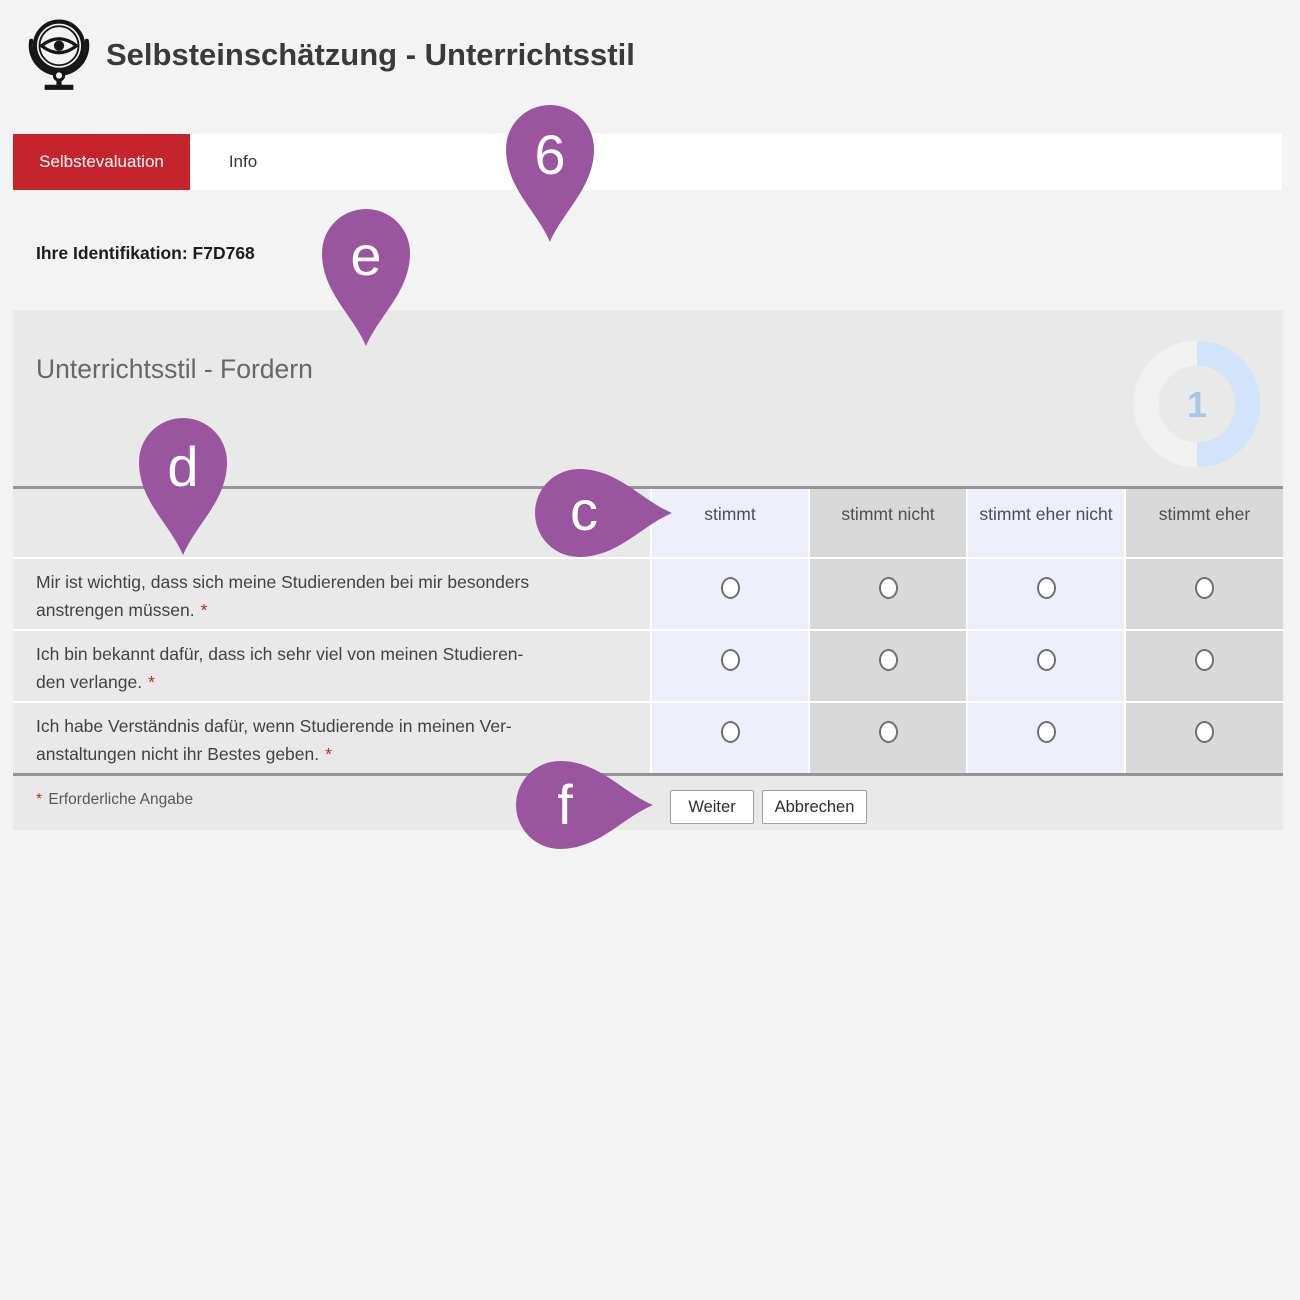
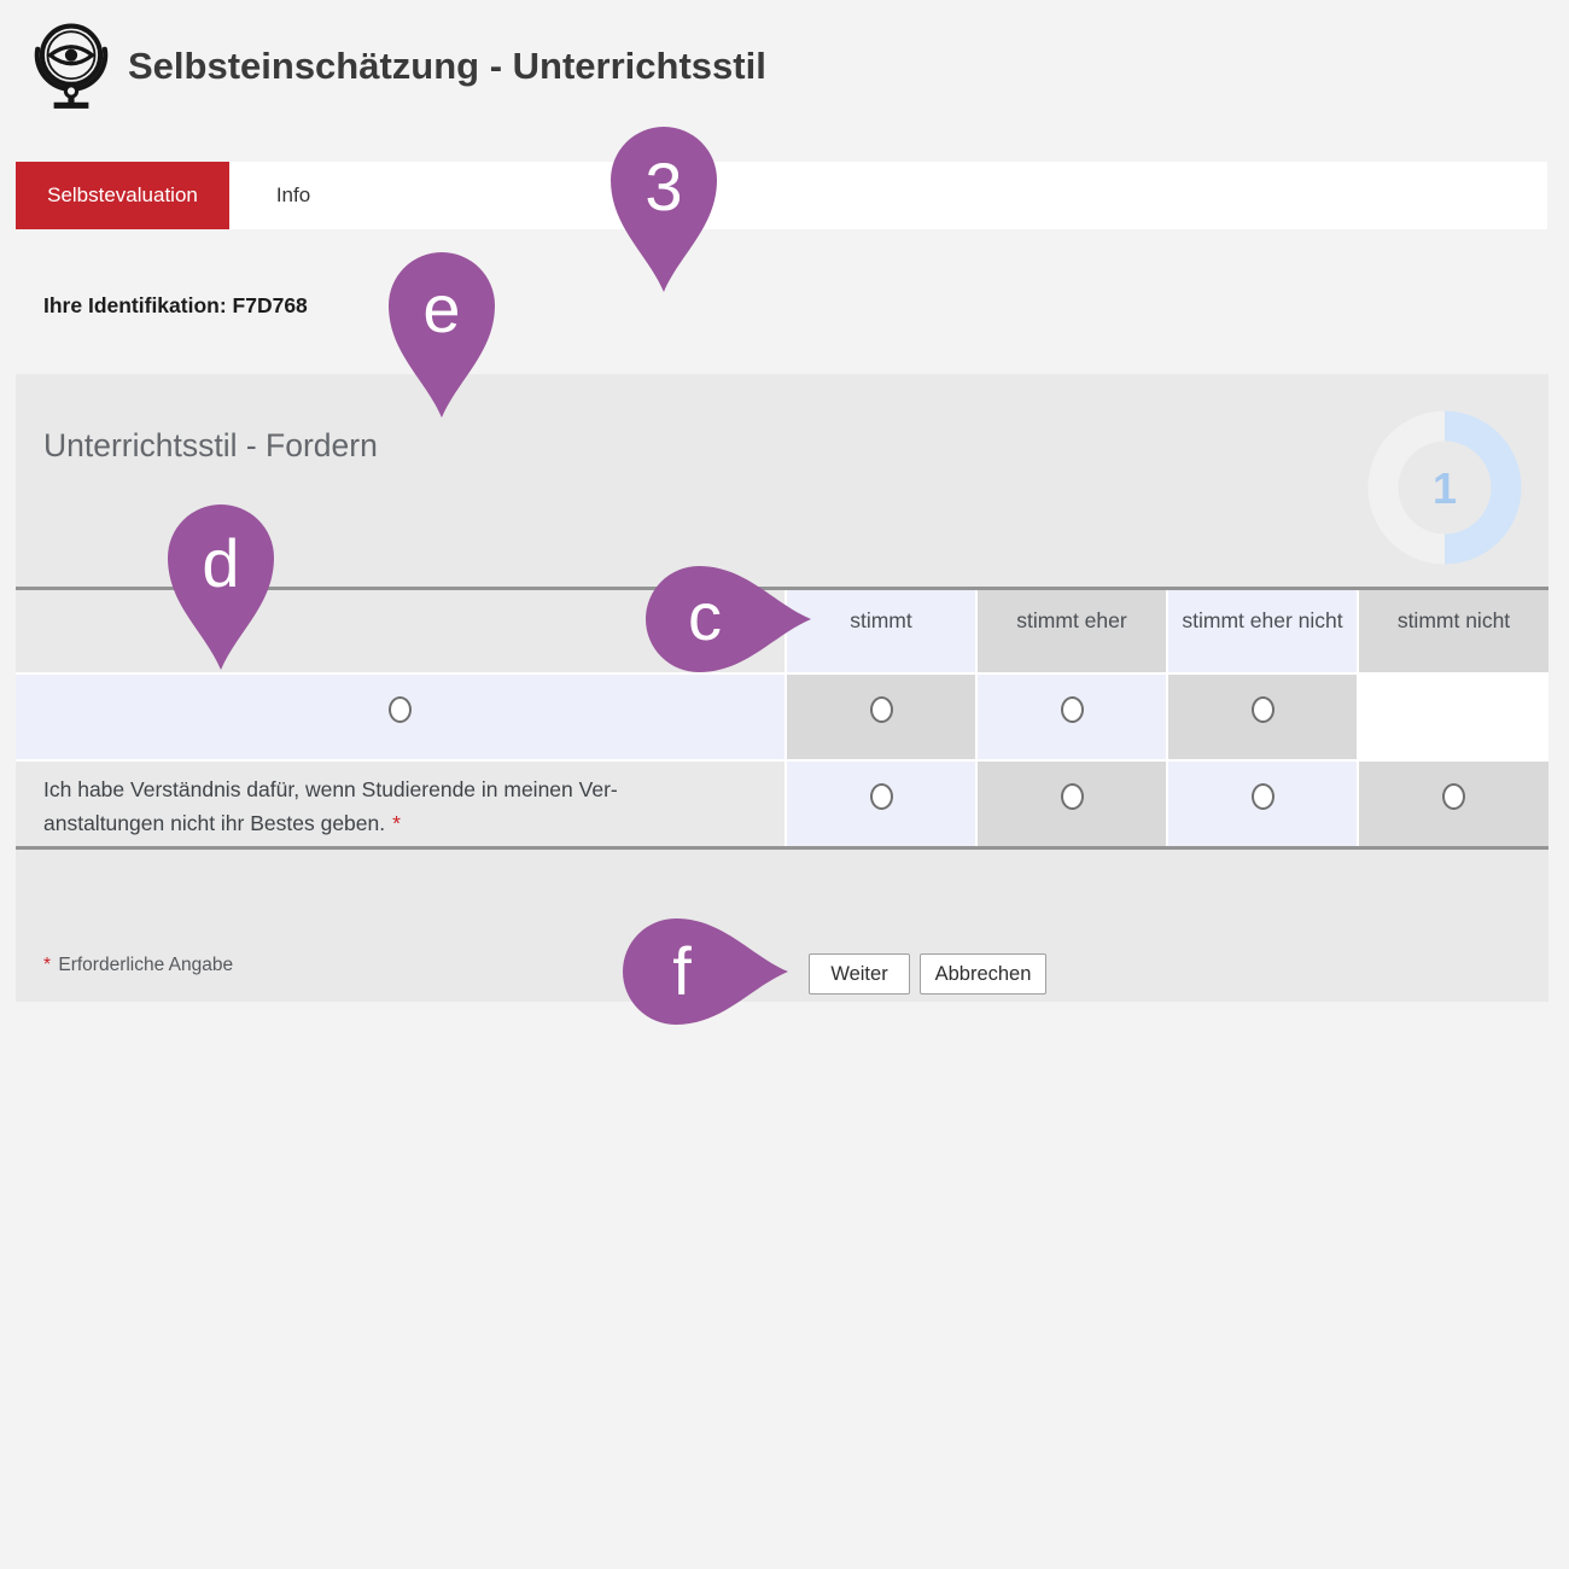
  Selbsteinschätzung - Unterrichtsstil
  Selbstevaluation
  Info
  Ihre Identifikation: F7D768
  Unterrichtsstil - Fordern
  1
  stimmt
- stimmt nicht
+ stimmt eher
  stimmt eher nicht
- stimmt eher
+ stimmt nicht
- Mir ist wichtig, dass sich meine Studierenden bei mir besonders
- anstrengen müssen. *
- Ich bin bekannt dafür, dass ich sehr viel von meinen Studieren-
- den verlange. *
  Ich habe Verständnis dafür, wenn Studierende in meinen Ver-
  anstaltungen nicht ihr Bestes geben. *
  * Erforderliche Angabe
  Weiter
  Abbrechen
- 6
+ 3
  e
  d
  c
  f
